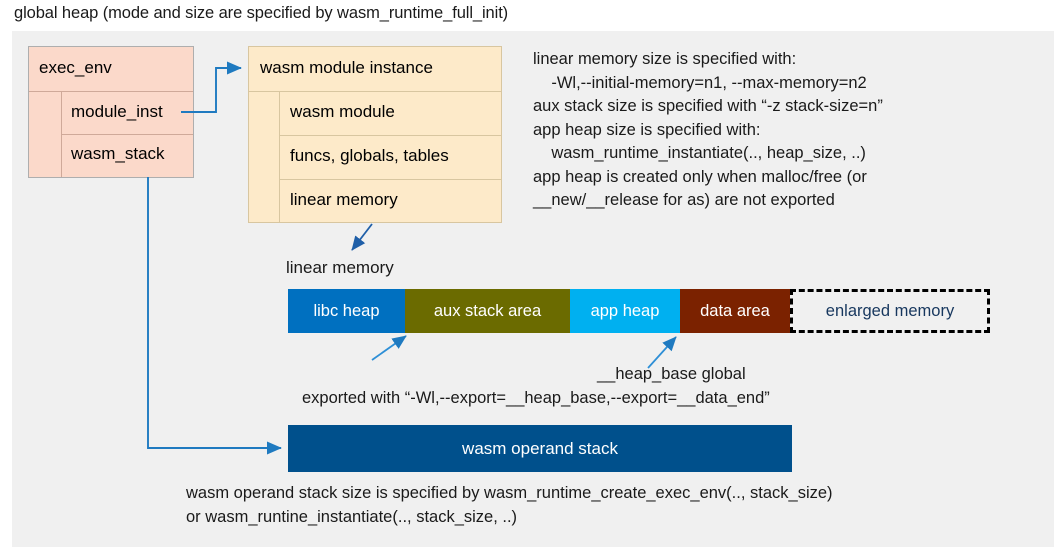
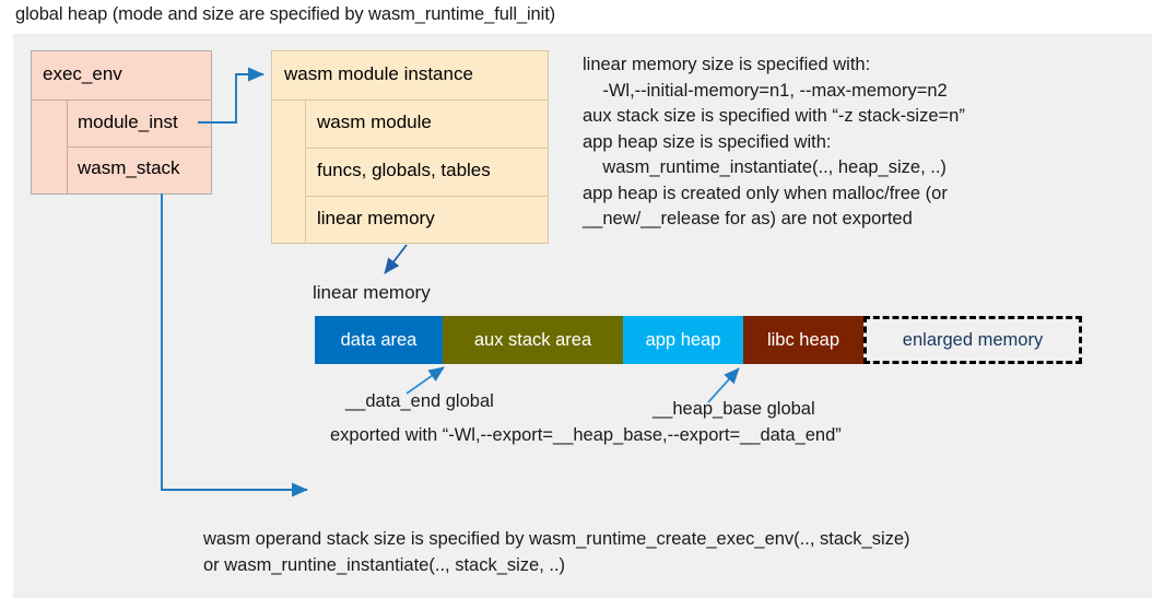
  global heap (mode and size are specified by wasm_runtime_full_init)
  exec_env
  module_inst
  wasm_stack
  wasm module instance
  wasm module
  funcs, globals, tables
  linear memory
  linear memory size is specified with:
  -Wl,--initial-memory=n1, --max-memory=n2
  aux stack size is specified with “-z stack-size=n”
  app heap size is specified with:
  wasm_runtime_instantiate(.., heap_size, ..)
  app heap is created only when malloc/free (or
  __new/__release for as) are not exported
  linear memory
- libc heap
+ data area
  aux stack area
  app heap
- data area
+ libc heap
  enlarged memory
+ __data_end global
  __heap_base global
  exported with “-Wl,--export=__heap_base,--export=__data_end”
- wasm operand stack
  wasm operand stack size is specified by wasm_runtime_create_exec_env(.., stack_size)
  or wasm_runtine_instantiate(.., stack_size, ..)
